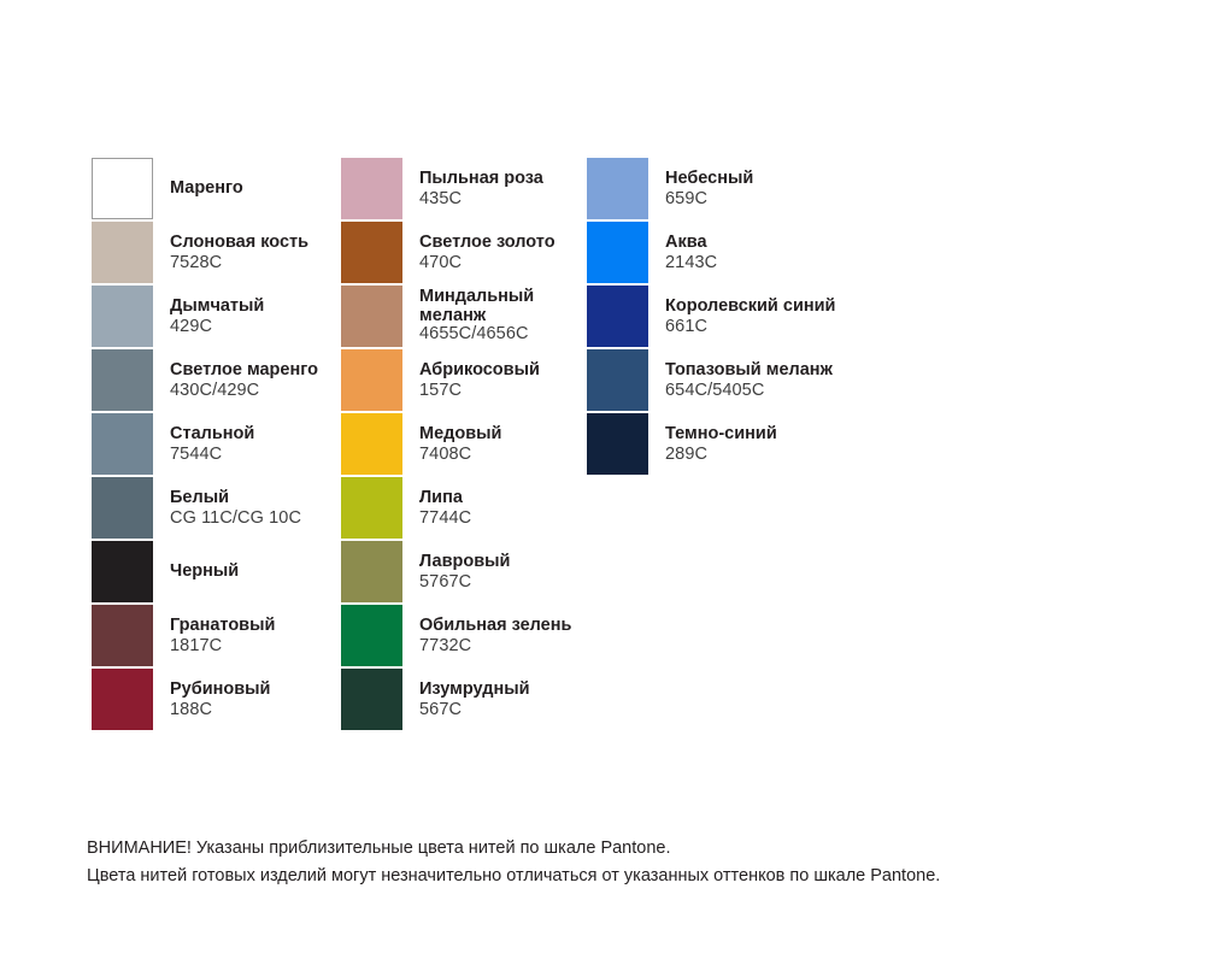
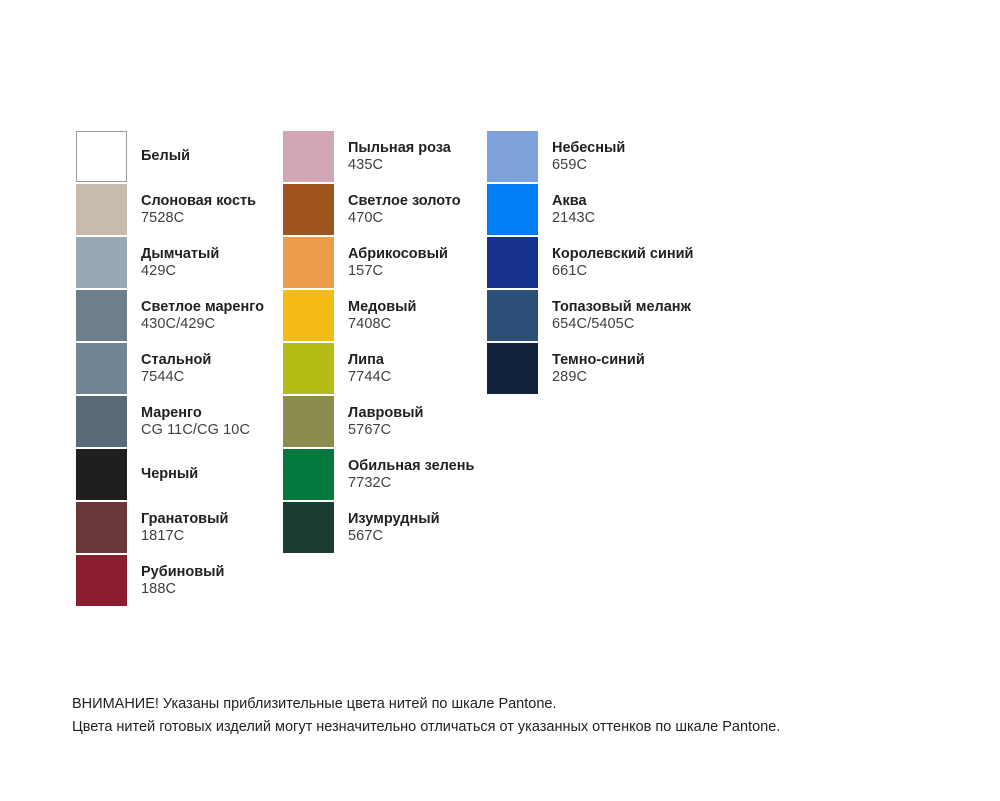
- Маренго
+ Белый
  Слоновая кость
  7528C
  Дымчатый
  429C
  Светлое маренго
  430C/429C
  Стальной
  7544C
- Белый
+ Маренго
  CG 11C/CG 10C
  Черный
  Гранатовый
  1817C
  Рубиновый
  188C
  Пыльная роза
  435C
  Светлое золото
  470C
- Миндальный
- меланж
- 4655C/4656C
  Абрикосовый
  157C
  Медовый
  7408C
  Липа
  7744C
  Лавровый
  5767C
  Обильная зелень
  7732C
  Изумрудный
  567C
  Небесный
  659C
  Аква
  2143C
  Королевский синий
  661C
  Топазовый меланж
  654C/5405C
  Темно-синий
  289C
  ВНИМАНИЕ! Указаны приблизительные цвета нитей по шкале Pantone.
  Цвета нитей готовых изделий могут незначительно отличаться от указанных оттенков по шкале Pantone.
